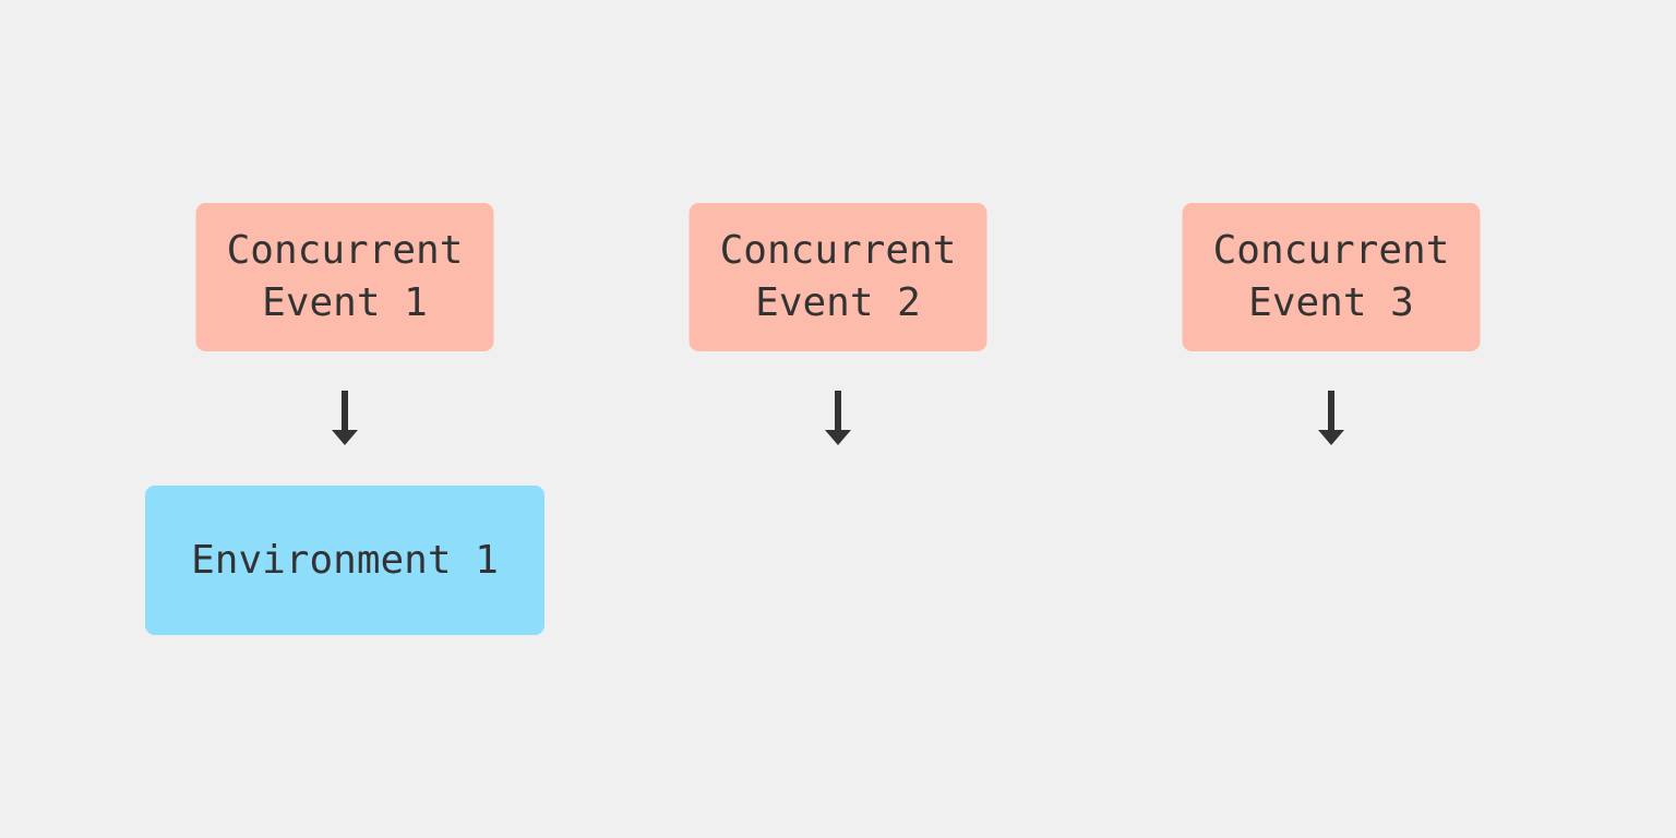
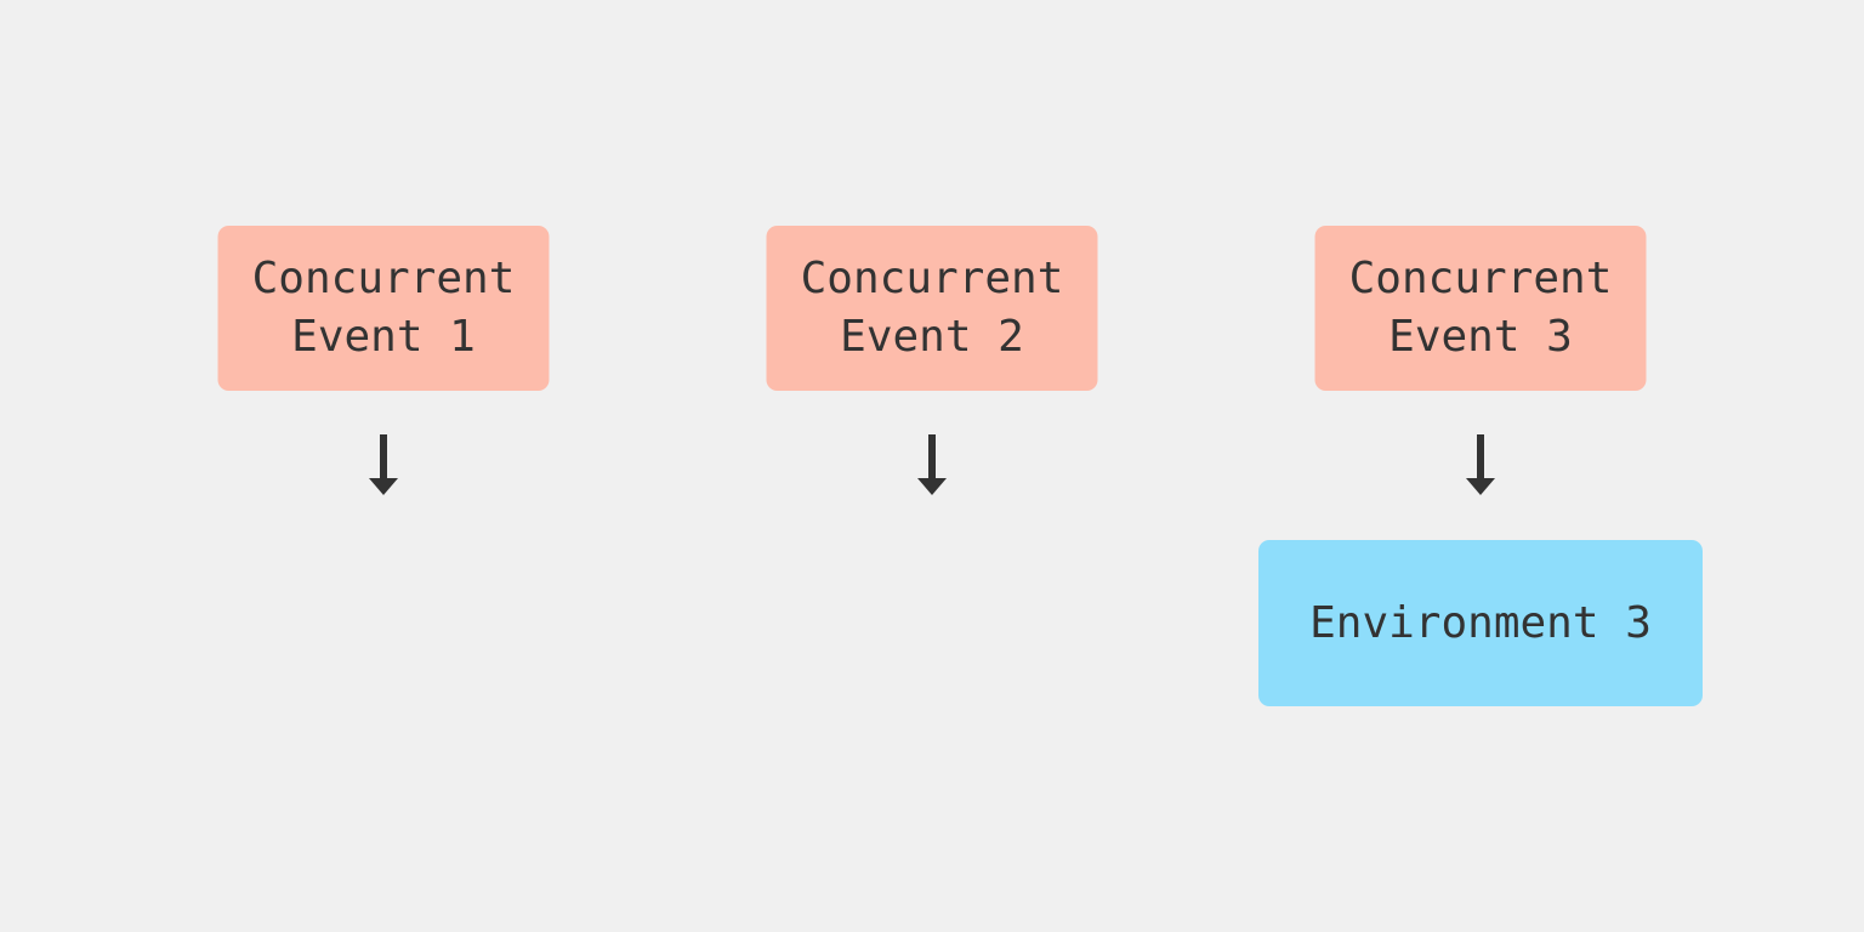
  Concurrent
  Event 1
- Environment 1
  Concurrent
  Event 2
  Concurrent
  Event 3
+ Environment 3
